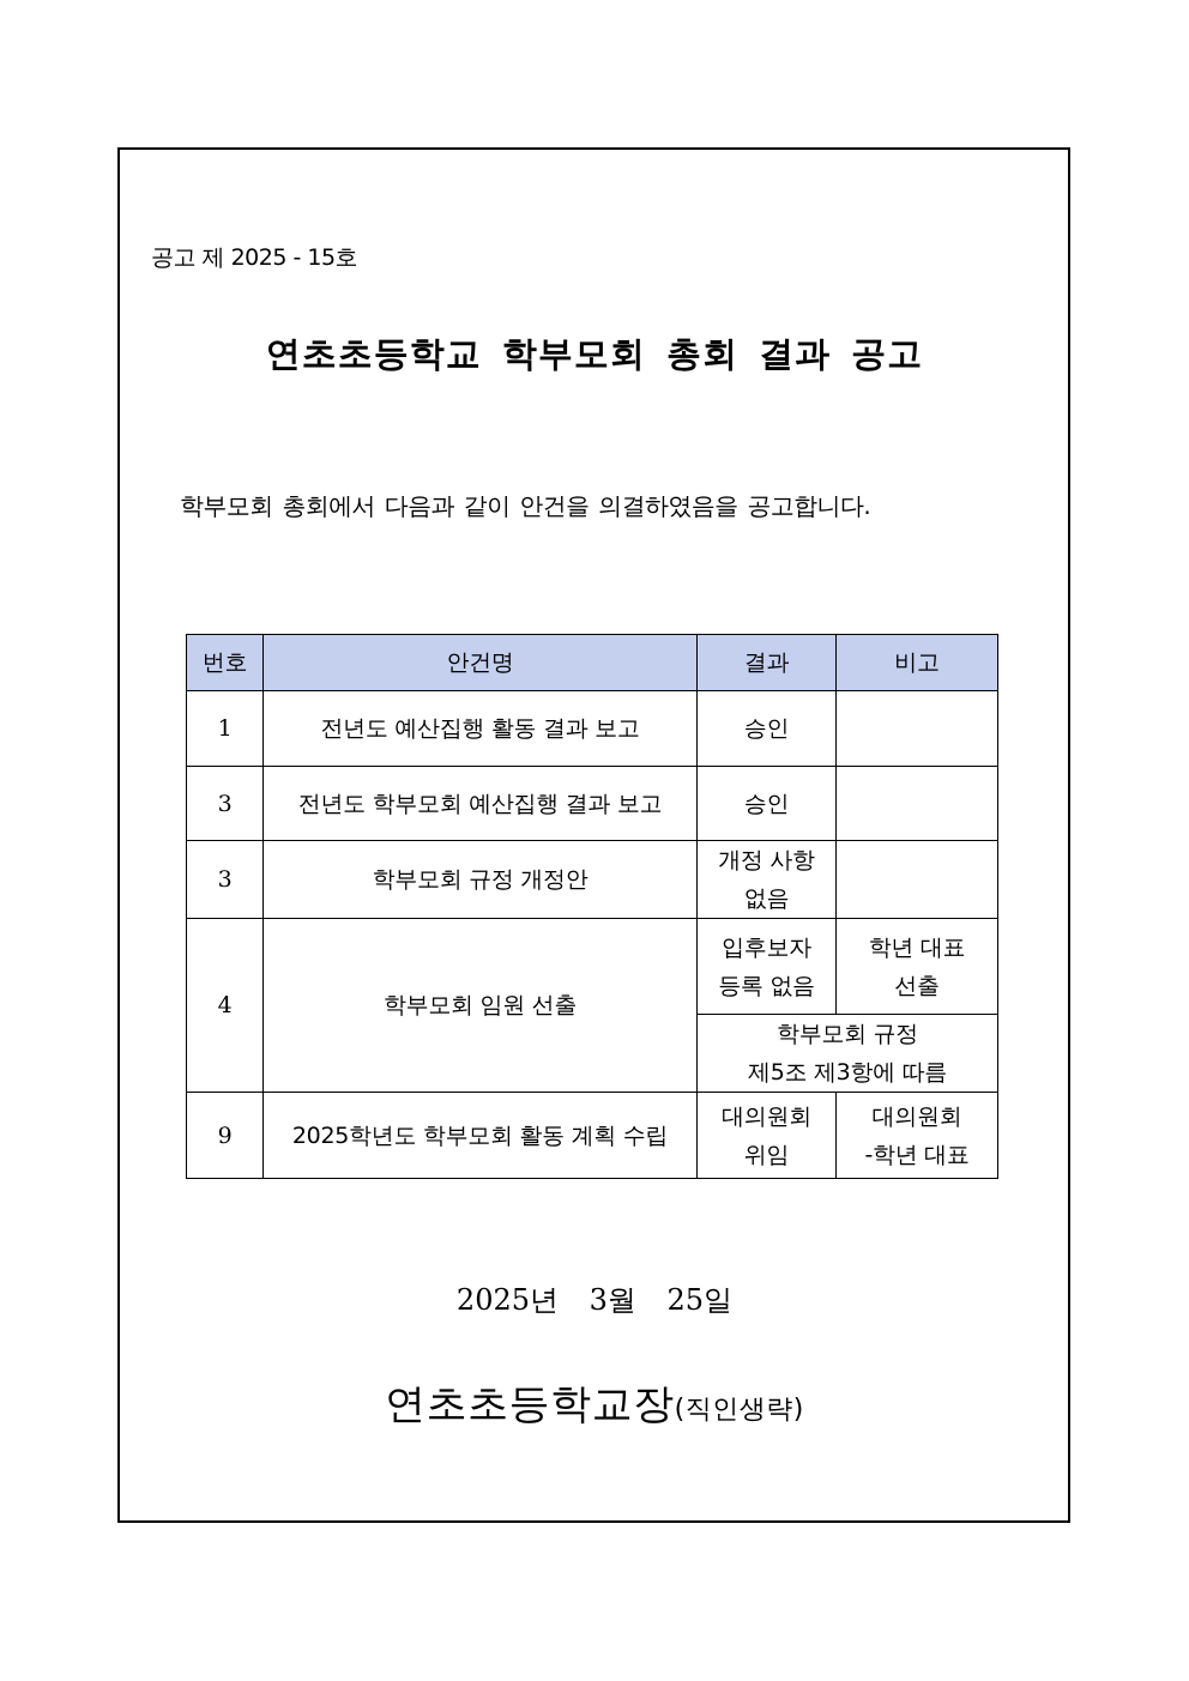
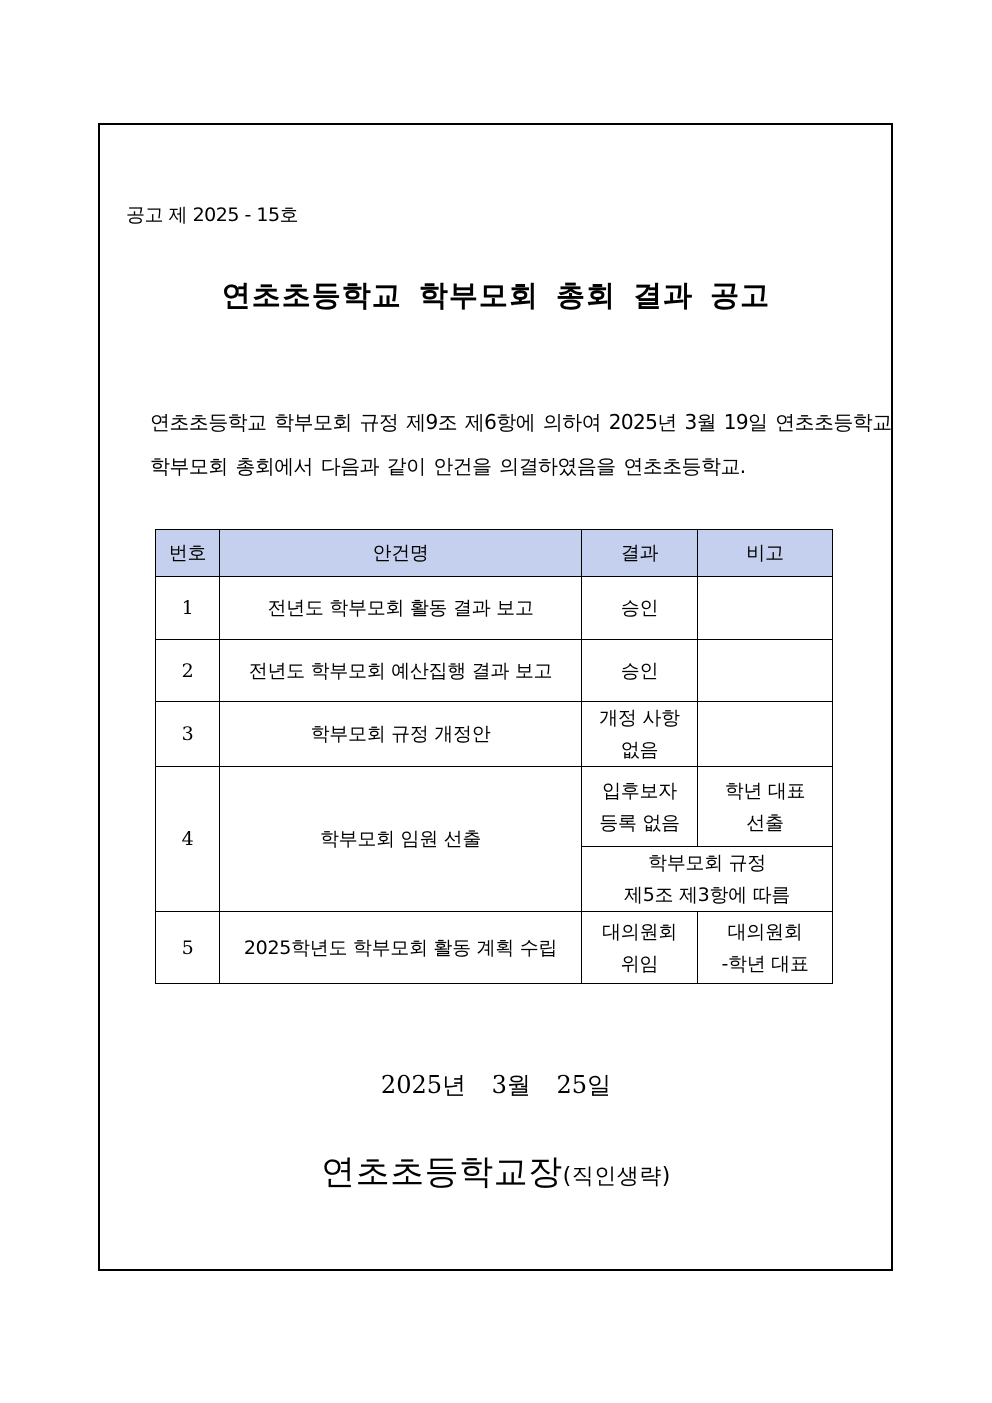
  공고 제 2025 - 15호
  연초초등학교 학부모회 총회 결과 공고
+ 연초초등학교 학부모회 규정 제9조 제6항에 의하여 2025년 3월 19일 연초초등학교
- 학부모회 총회에서 다음과 같이 안건을 의결하였음을 공고합니다.
+ 학부모회 총회에서 다음과 같이 안건을 의결하였음을 연초초등학교.
  번호	안건명	결과	비고
- 1	전년도 예산집행 활동 결과 보고	승인
+ 1	전년도 학부모회 활동 결과 보고	승인
- 3	전년도 학부모회 예산집행 결과 보고	승인
+ 2	전년도 학부모회 예산집행 결과 보고	승인
  3	학부모회 규정 개정안	개정 사항 없음
  4	학부모회 임원 선출	입후보자 등록 없음	학년 대표 선출
  학부모회 규정 제5조 제3항에 따름
- 9	2025학년도 학부모회 활동 계획 수립	대의원회 위임	대의원회 -학년 대표
+ 5	2025학년도 학부모회 활동 계획 수립	대의원회 위임	대의원회 -학년 대표
  2025년 3월 25일
  연초초등학교장(직인생략)
